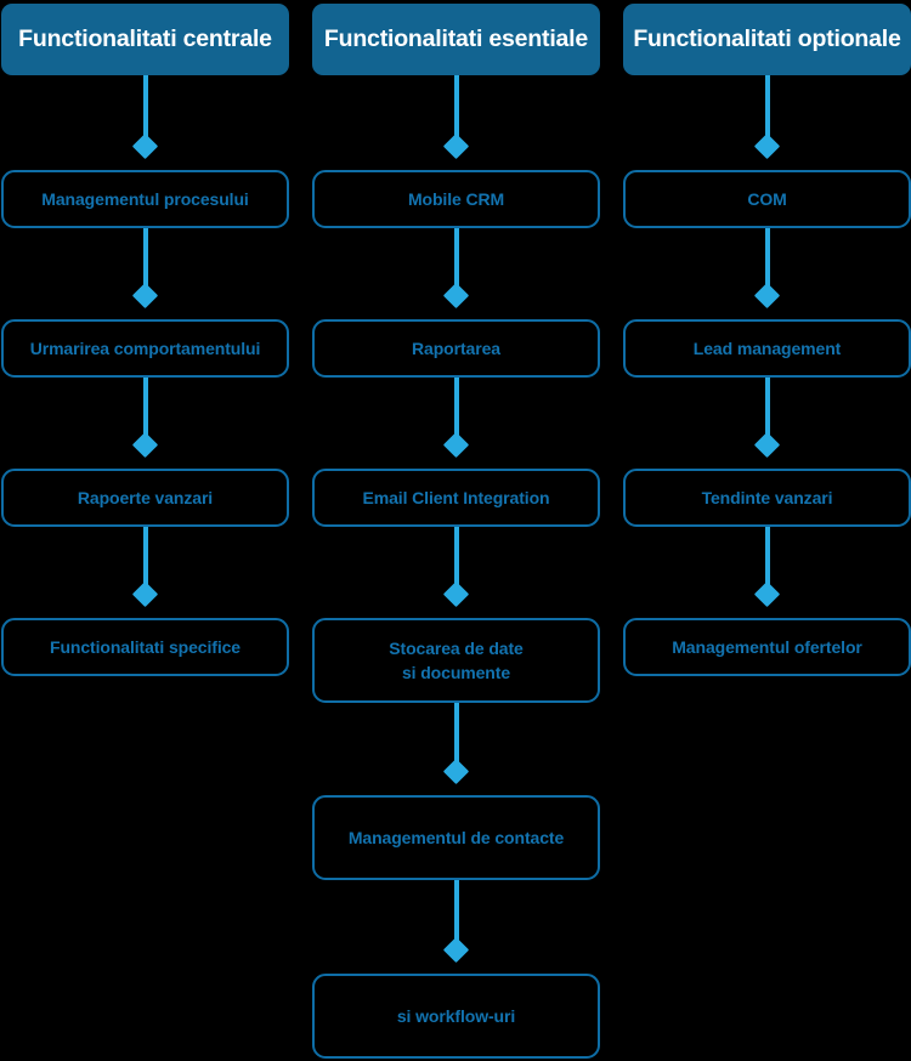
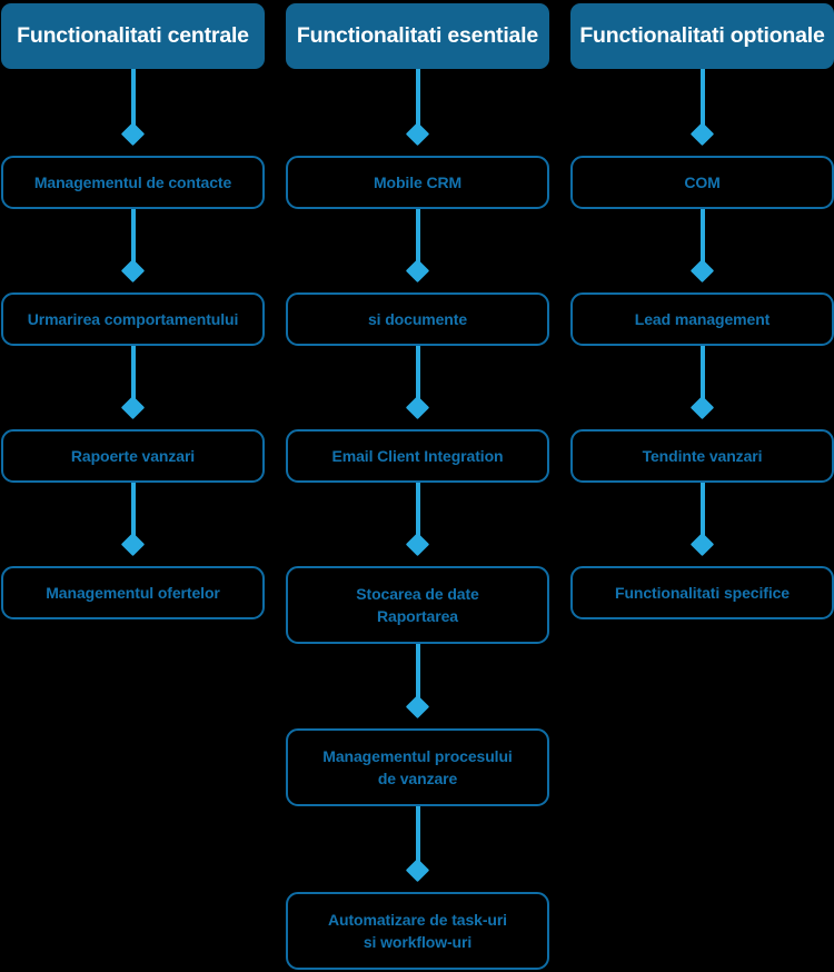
  Functionalitati centrale
- Managementul procesului
+ Managementul de contacte
  Urmarirea comportamentului
  Rapoerte vanzari
- Functionalitati specifice
+ Managementul ofertelor
  Functionalitati esentiale
  Mobile CRM
- Raportarea
+ si documente
  Email Client Integration
  Stocarea de date
- si documente
+ Raportarea
- Managementul de contacte
+ Managementul procesului
+ de vanzare
+ Automatizare de task-uri
  si workflow-uri
  Functionalitati optionale
  COM
  Lead management
  Tendinte vanzari
- Managementul ofertelor
+ Functionalitati specifice
